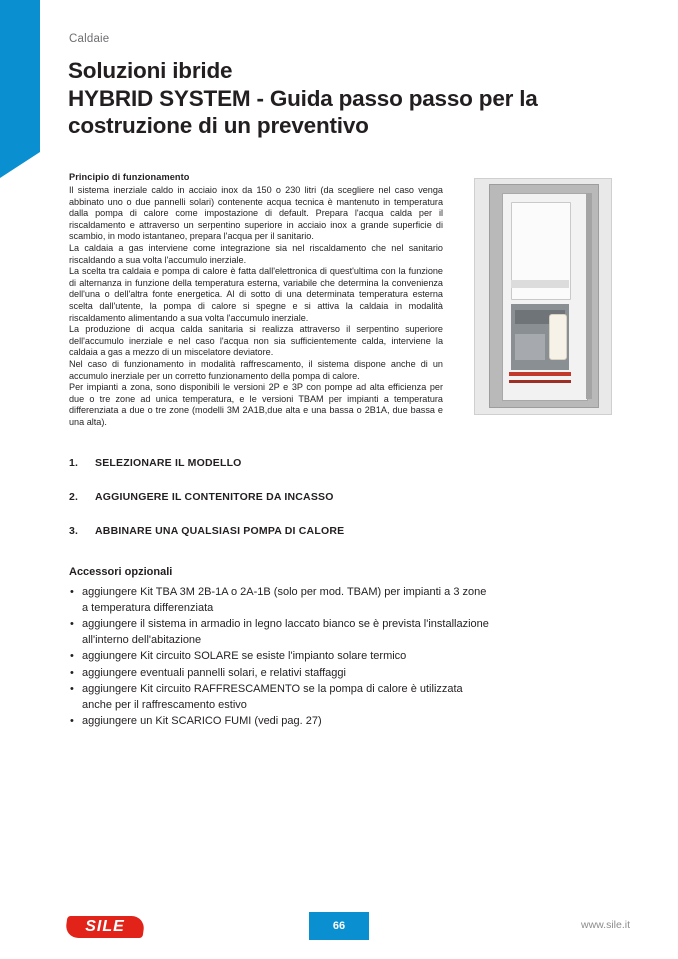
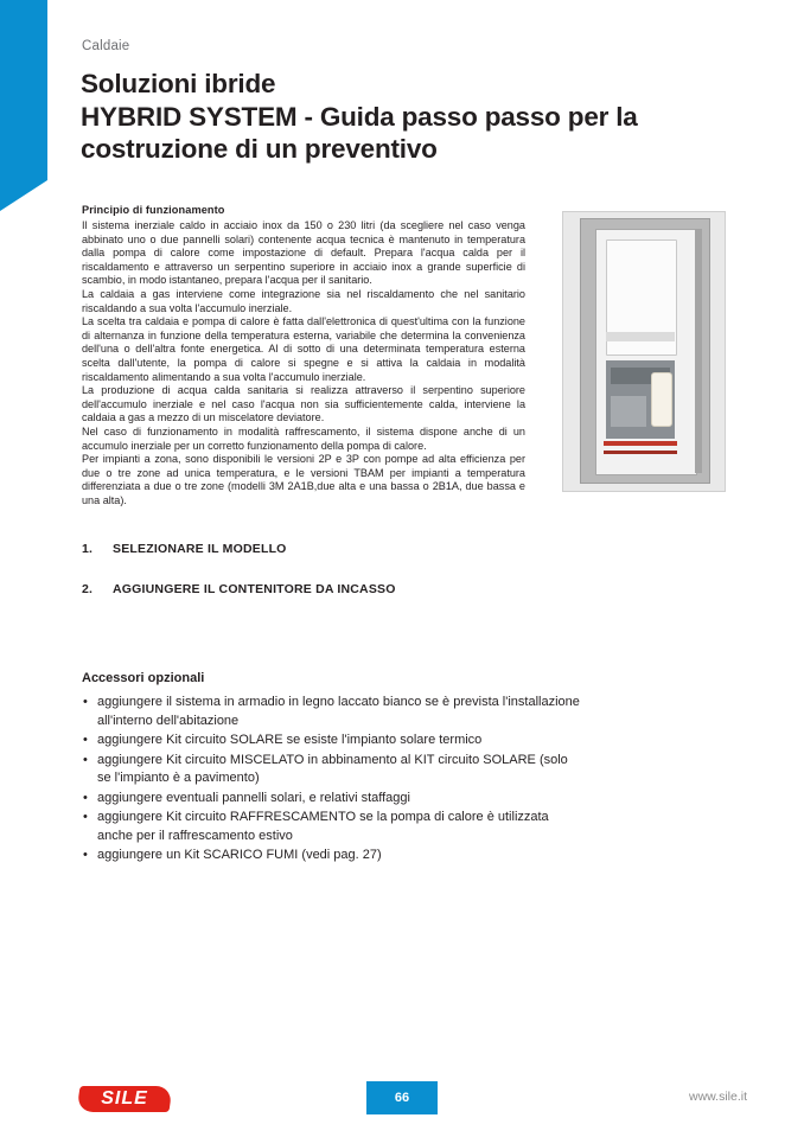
  Caldaie
  Soluzioni ibride
  HYBRID SYSTEM - Guida passo passo per la
  costruzione di un preventivo
  Principio di funzionamento
  Il sistema inerziale caldo in acciaio inox da 150 o 230 litri (da scegliere nel caso venga abbinato uno o due pannelli solari) contenente acqua tecnica è mantenuto in temperatura dalla pompa di calore come impostazione di default. Prepara l'acqua calda per il riscaldamento e attraverso un serpentino superiore in acciaio inox a grande superficie di scambio, in modo istantaneo, prepara l'acqua per il sanitario.
  La caldaia a gas interviene come integrazione sia nel riscaldamento che nel sanitario riscaldando a sua volta l'accumulo inerziale.
  La scelta tra caldaia e pompa di calore è fatta dall'elettronica di quest'ultima con la funzione di alternanza in funzione della temperatura esterna, variabile che determina la convenienza dell'una o dell'altra fonte energetica. Al di sotto di una determinata temperatura esterna scelta dall'utente, la pompa di calore si spegne e si attiva la caldaia in modalità riscaldamento alimentando a sua volta l'accumulo inerziale.
  La produzione di acqua calda sanitaria si realizza attraverso il serpentino superiore dell'accumulo inerziale e nel caso l'acqua non sia sufficientemente calda, interviene la caldaia a gas a mezzo di un miscelatore deviatore.
  Nel caso di funzionamento in modalità raffrescamento, il sistema dispone anche di un accumulo inerziale per un corretto funzionamento della pompa di calore.
  Per impianti a zona, sono disponibili le versioni 2P e 3P con pompe ad alta efficienza per due o tre zone ad unica temperatura, e le versioni TBAM per impianti a temperatura differenziata a due o tre zone (modelli 3M 2A1B,due alta e una bassa o 2B1A, due bassa e una alta).
  1. SELEZIONARE IL MODELLO
  2. AGGIUNGERE IL CONTENITORE DA INCASSO
- 3. ABBINARE UNA QUALSIASI POMPA DI CALORE
  Accessori opzionali
- aggiungere Kit TBA 3M 2B-1A o 2A-1B (solo per mod. TBAM) per impianti a 3 zone a temperatura differenziata
  aggiungere il sistema in armadio in legno laccato bianco se è prevista l'installazione all'interno dell'abitazione
  aggiungere Kit circuito SOLARE se esiste l'impianto solare termico
+ aggiungere Kit circuito MISCELATO in abbinamento al KIT circuito SOLARE (solo se l'impianto è a pavimento)
  aggiungere eventuali pannelli solari, e relativi staffaggi
  aggiungere Kit circuito RAFFRESCAMENTO se la pompa di calore è utilizzata anche per il raffrescamento estivo
  aggiungere un Kit SCARICO FUMI (vedi pag. 27)
  SILE
  66
  www.sile.it
